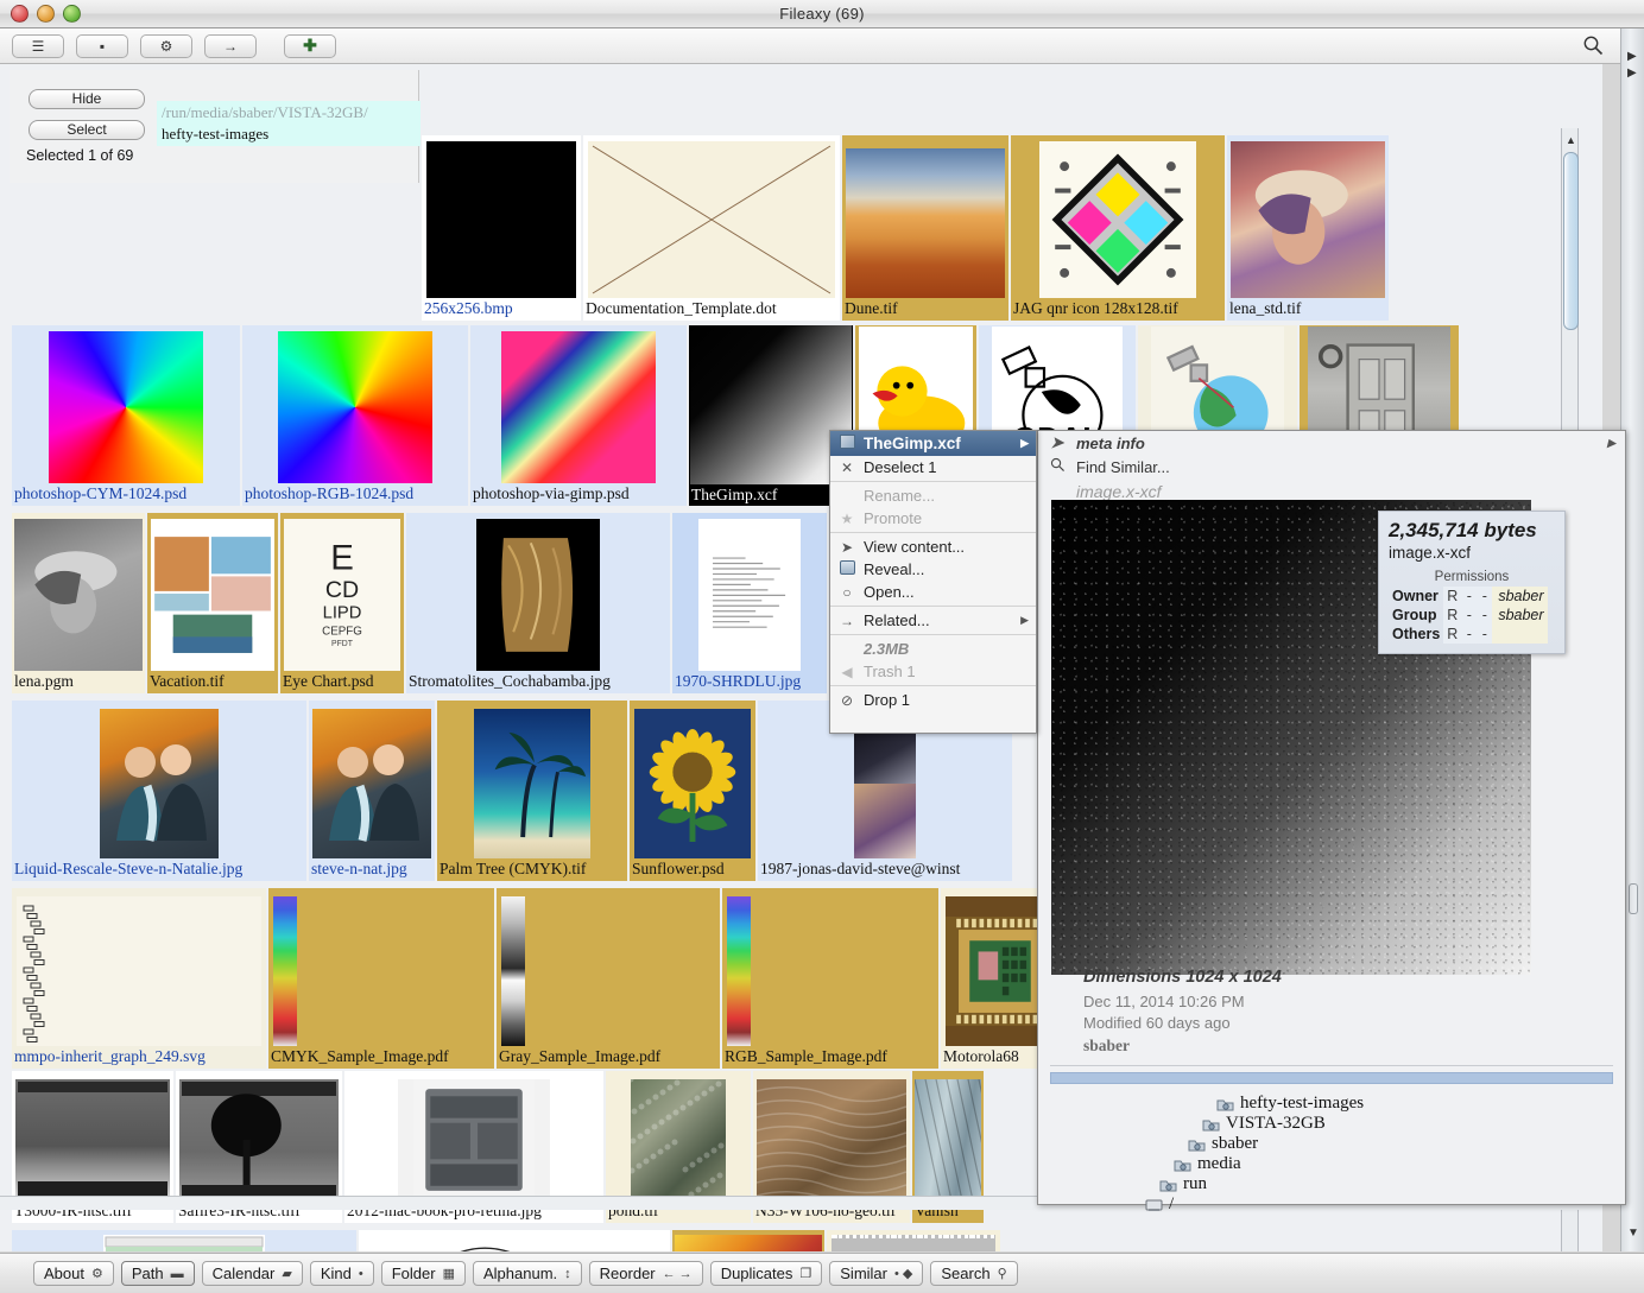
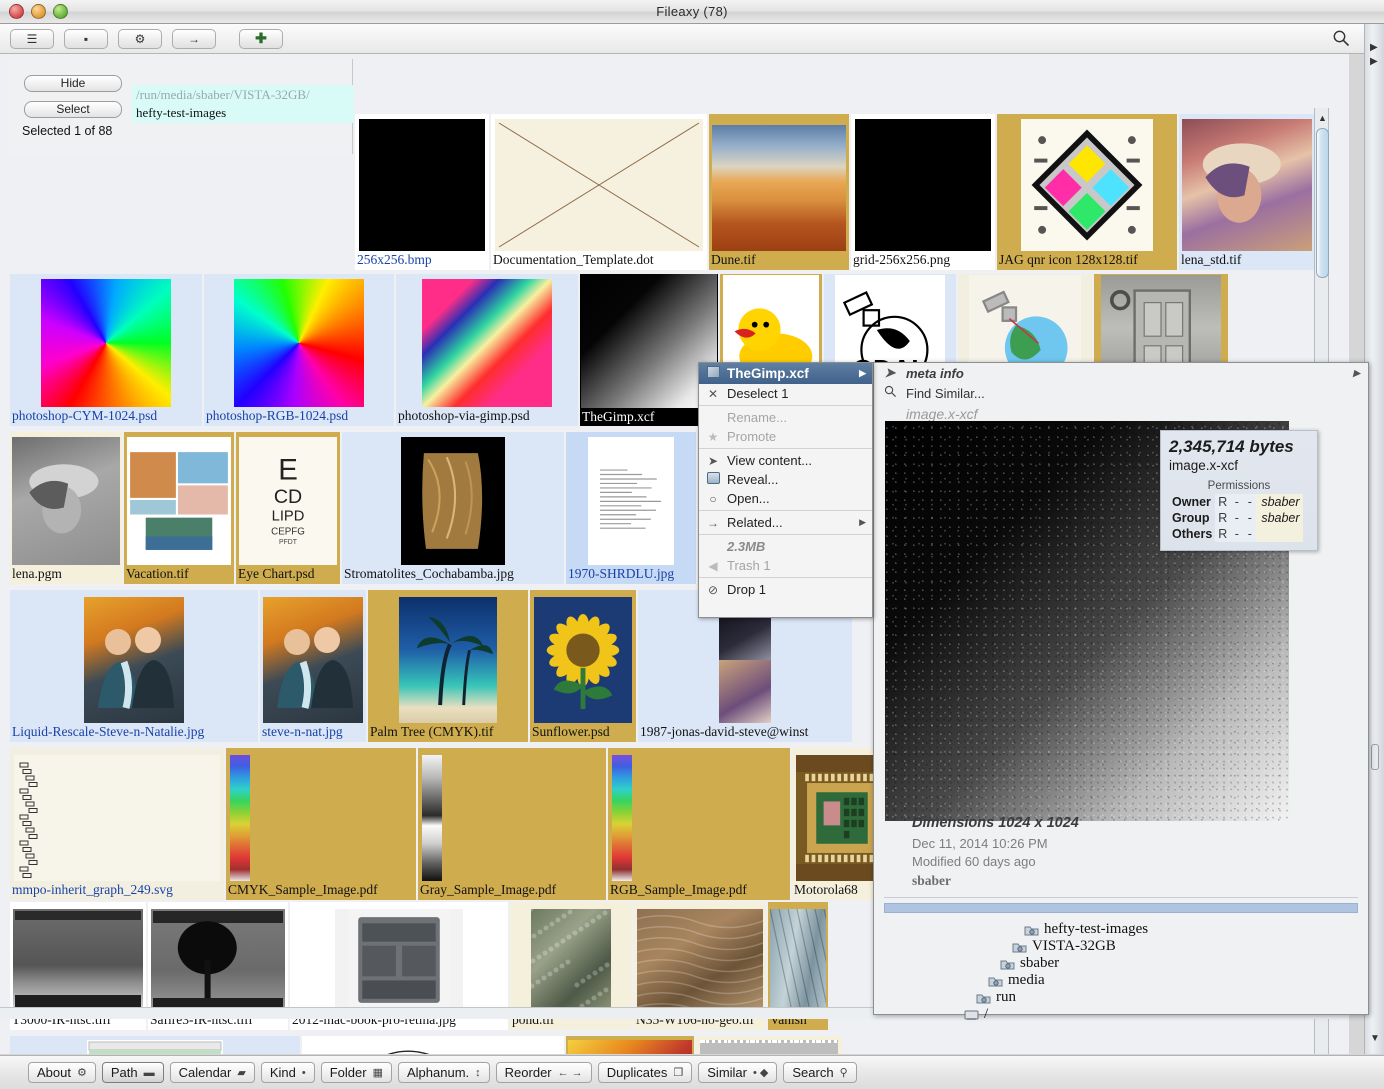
- Fileaxy (69)
+ Fileaxy (78)
  ☰
  ▪
  ⚙
  →
  ✚
  Hide
  Select
- Selected 1 of 69
+ Selected 1 of 88
  /run/media/sbaber/VISTA-32GB/
  hefty-test-images
  256x256.bmp
  Documentation_Template.dot
  Dune.tif
+ grid-256x256.png
  JAG qnr icon 128x128.tif
  lena_std.tif
  photoshop-CYM-1024.psd
  photoshop-RGB-1024.psd
  photoshop-via-gimp.psd
  TheGimp.xcf
  lena.pgm
  Vacation.tif
  E
  CD
  LIPD
  CEPFG
  Eye Chart.psd
  Stromatolites_Cochabamba.jpg
  1970-SHRDLU.jpg
  Liquid-Rescale-Steve-n-Natalie.jpg
  steve-n-nat.jpg
  Palm Tree (CMYK).tif
  Sunflower.psd
  1987-jonas-david-steve@winst
  mmpo-inherit_graph_249.svg
  CMYK_Sample_Image.pdf
  Gray_Sample_Image.pdf
  RGB_Sample_Image.pdf
  Motorola68
  T3000-IR-ntsc.tiff
  Safire3-IR-ntsc.tiff
  2012-mac-book-pro-retina.jpg
  pond.tif
  N35-W106-no-geo.tif
  Vanish
  ▲
  ▶
  ▶
  ▼
  TheGimp.xcf
  ▶
  ✕
  Deselect 1
  Rename...
  ★
  Promote
  ➤
  View content...
  Reveal...
  ○
  Open...
  →
  Related...
  ▶
  2.3MB
  ◀
  Trash 1
  ⊘
  Drop 1
  ➤
  meta info
  ▶
  Find Similar...
  image.x-xcf
  2,345,714 bytes
  image.x-xcf
  Permissions
  Owner	R	-	-	sbaber
  Group	R	-	-	sbaber
  Others	R	-	-
  Dimensions 1024 x 1024
  Dec 11, 2014 10:26 PM
  Modified 60 days ago
  sbaber
  hefty-test-images
  VISTA-32GB
  sbaber
  media
  run
  /
  About
  ⚙
  Path
  ▬
  Calendar
  ▰
  Kind
  •
  Folder
  ▦
  Alphanum.
  ↕
  Reorder
  ← →
  Duplicates
  ❐
  Similar
  • ◆
  Search
  ⚲
